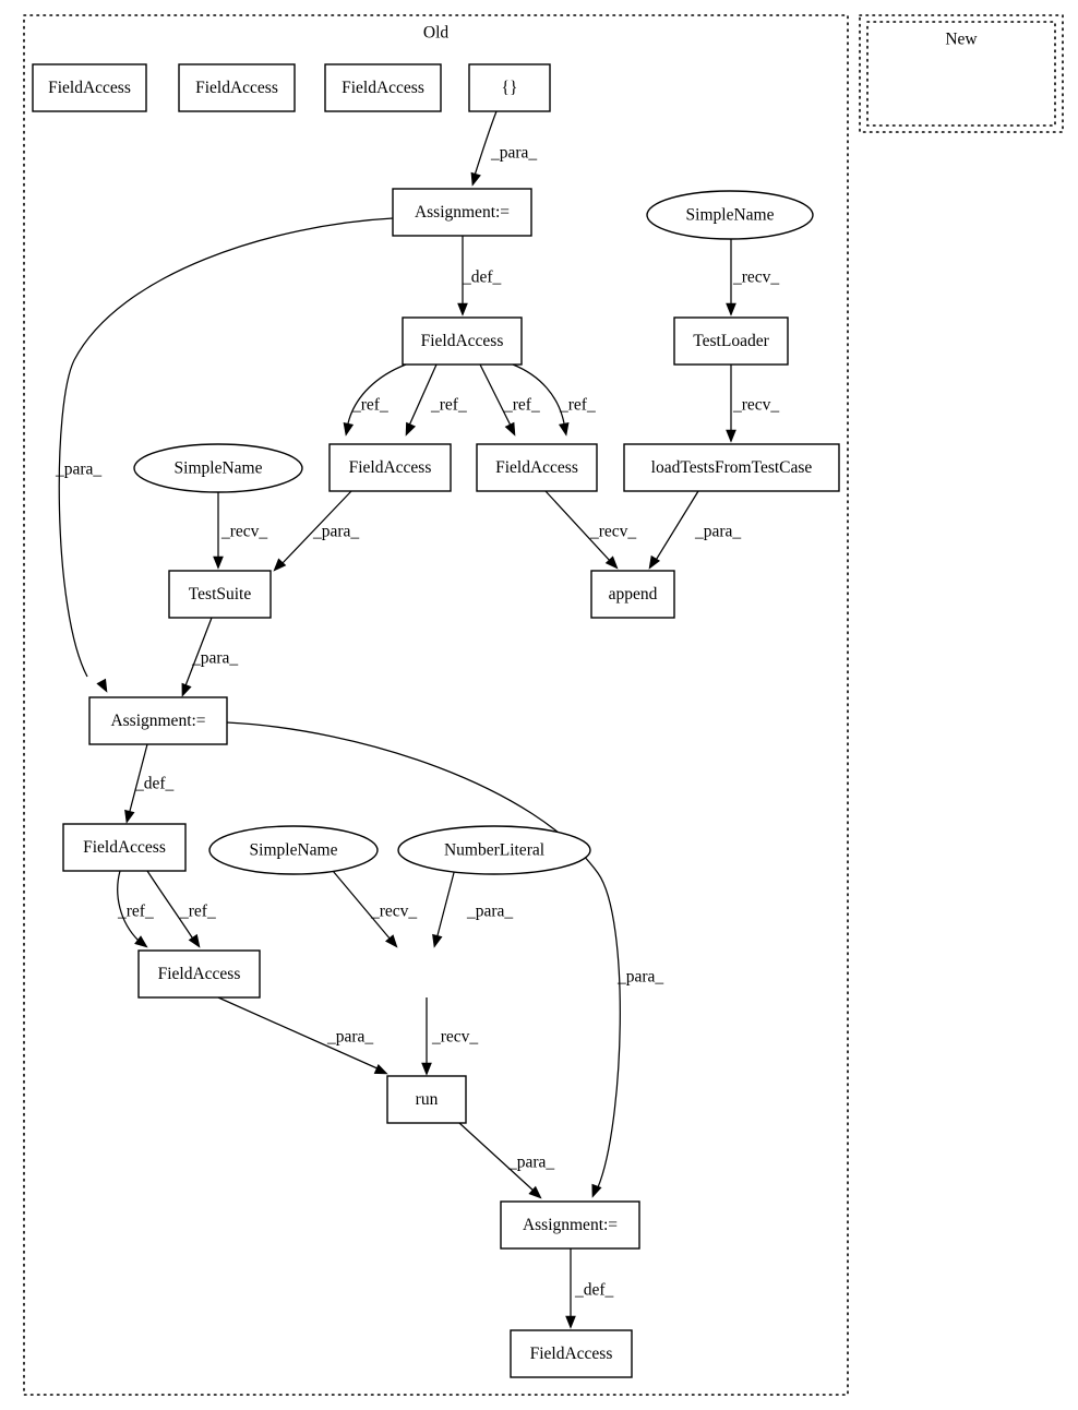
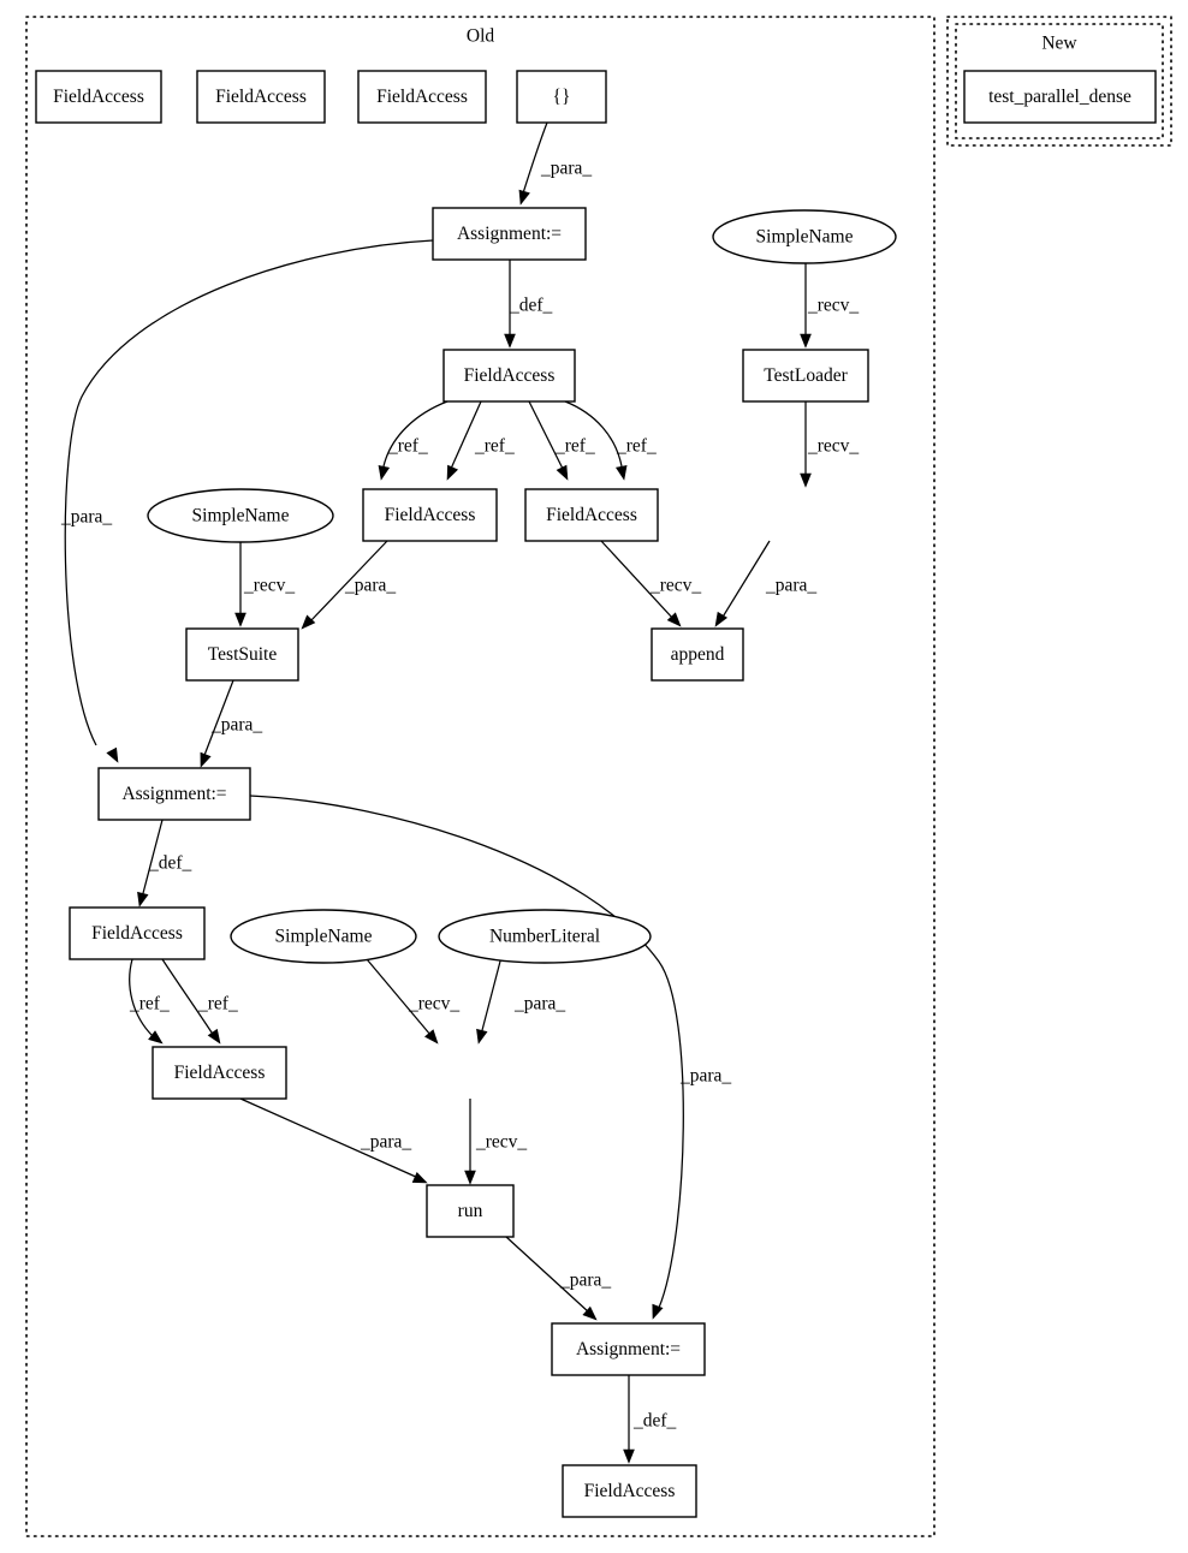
  Old
  New
  FieldAccess
  FieldAccess
  FieldAccess
  {}
  Assignment:=
  SimpleName
  FieldAccess
  TestLoader
  SimpleName
  FieldAccess
  FieldAccess
- loadTestsFromTestCase
  TestSuite
  append
  Assignment:=
  FieldAccess
  SimpleName
  NumberLiteral
  FieldAccess
  run
  Assignment:=
  FieldAccess
+ test_parallel_dense
  _para_
  _para_
  _def_
  _recv_
  _ref_
  _ref_
  _ref_
  _ref_
  _recv_
  _recv_
  _para_
  _recv_
  _para_
  _para_
  _def_
  _para_
  _ref_
  _ref_
  _recv_
  _para_
  _para_
  _recv_
  _para_
  _def_
